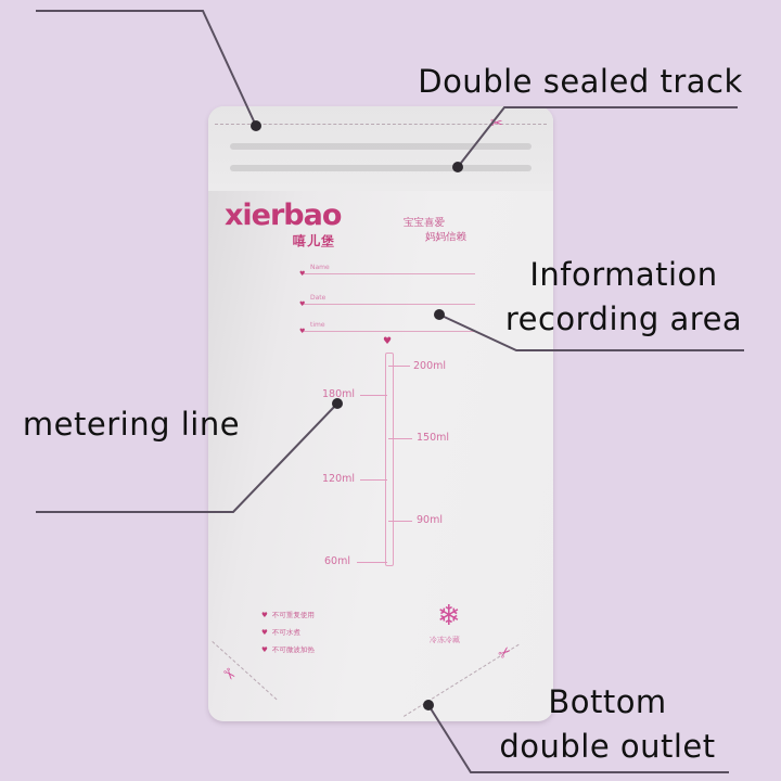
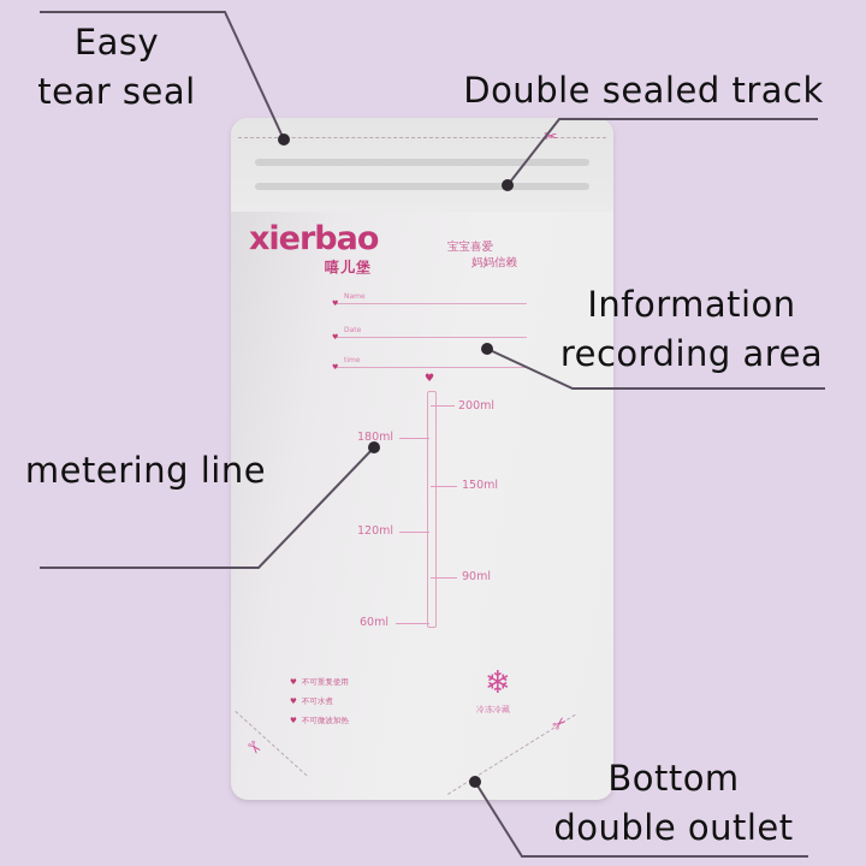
  ✂
  xierbao
  嘻儿堡
  宝宝喜爱
  妈妈信赖
  ♥
  200ml
  150ml
  90ml
  180ml
  120ml
  60ml
  ♥ 不可重复使用
  ♥ 不可水煮
  ♥ 不可微波加热
  ❄
  冷冻冷藏
+ Easy
+ tear seal
  Double sealed track
  Information
  recording area
  metering line
  Bottom
  double outlet
